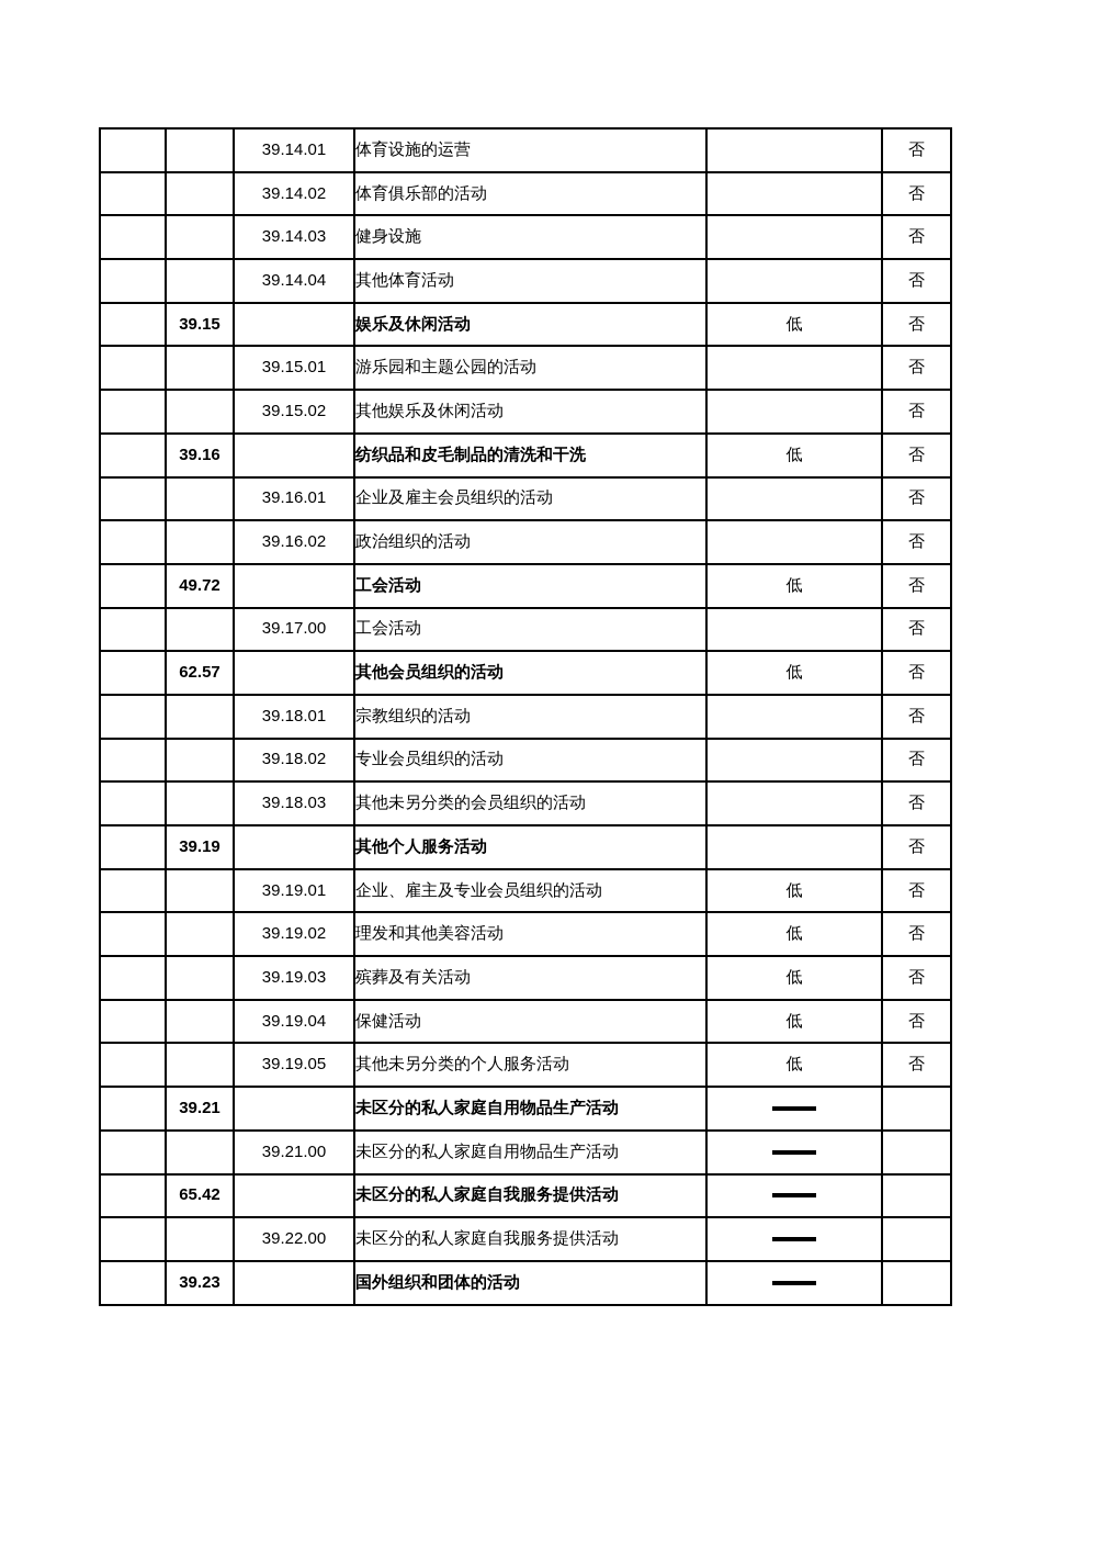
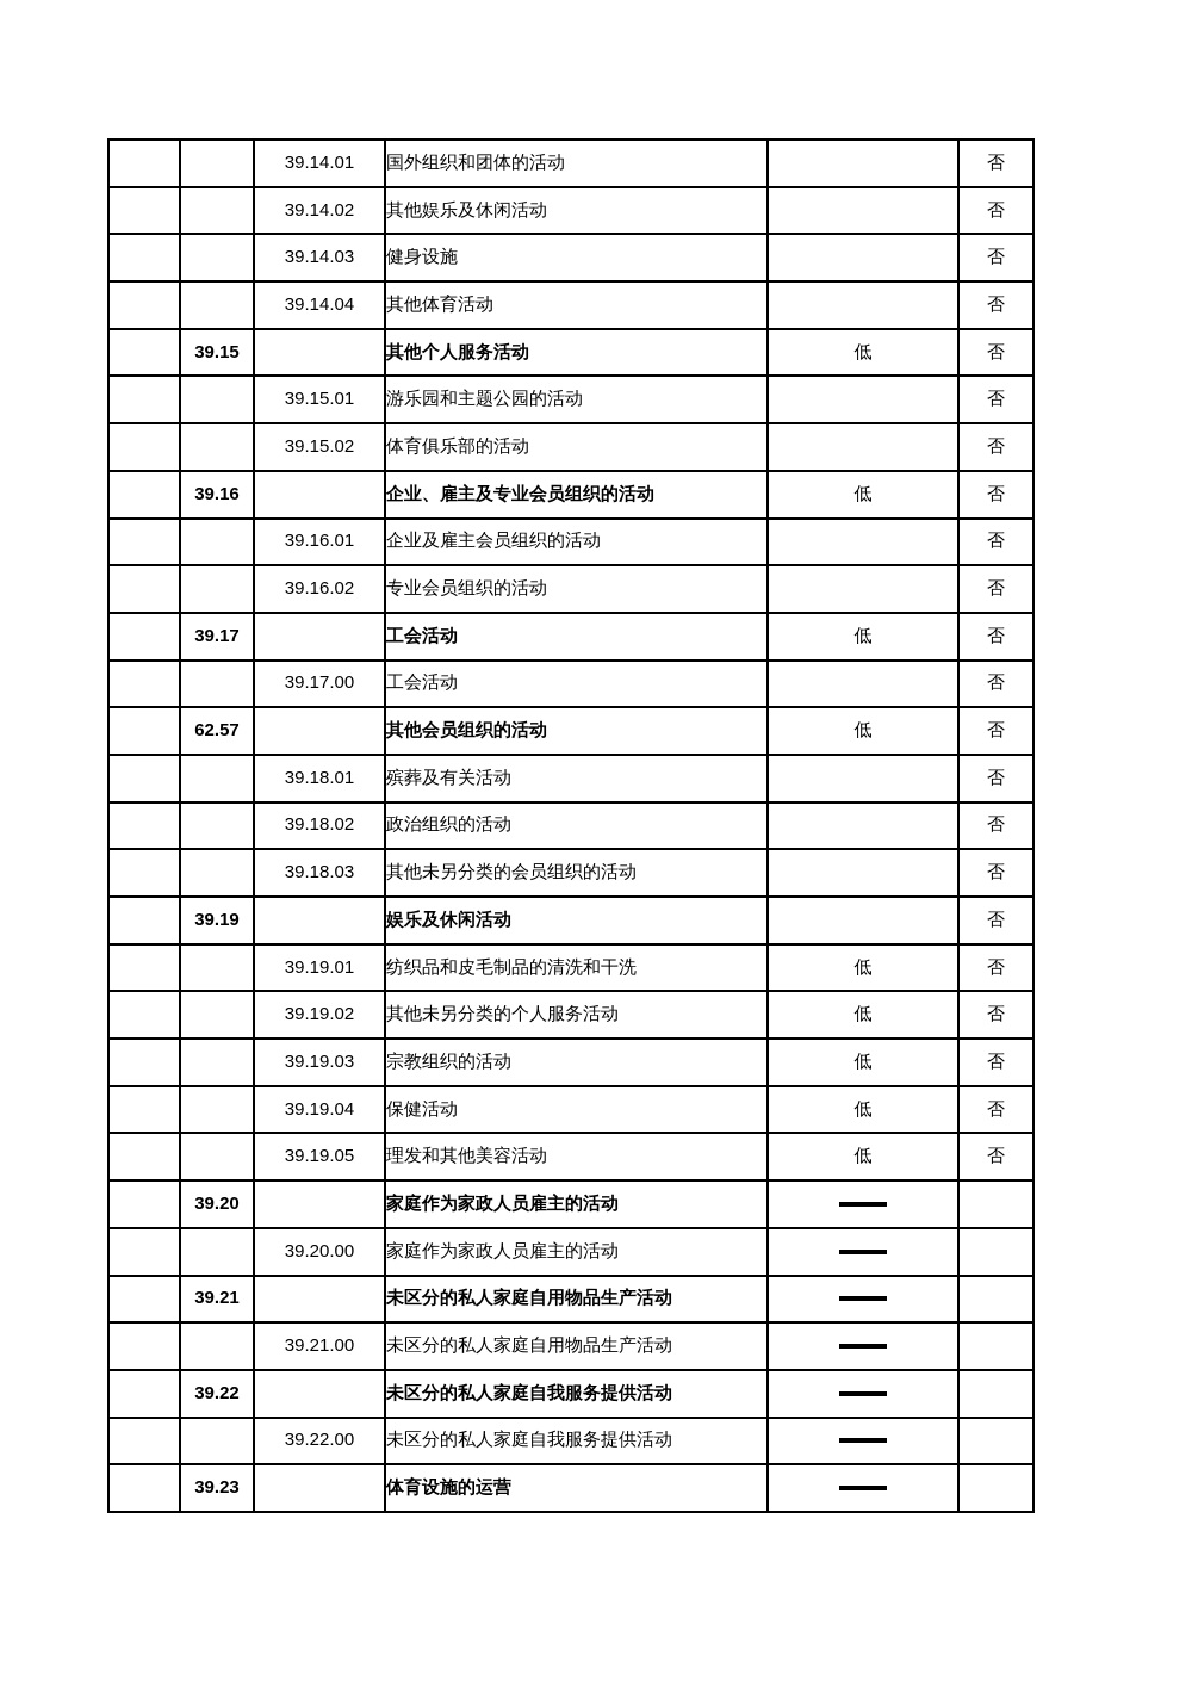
- 		39.14.01	体育设施的运营		否
+ 		39.14.01	国外组织和团体的活动		否
- 		39.14.02	体育俱乐部的活动		否
+ 		39.14.02	其他娱乐及休闲活动		否
  		39.14.03	健身设施		否
  		39.14.04	其他体育活动		否
- 	39.15		娱乐及休闲活动	低	否
+ 	39.15		其他个人服务活动	低	否
  		39.15.01	游乐园和主题公园的活动		否
- 		39.15.02	其他娱乐及休闲活动		否
+ 		39.15.02	体育俱乐部的活动		否
- 	39.16		纺织品和皮毛制品的清洗和干洗	低	否
+ 	39.16		企业、雇主及专业会员组织的活动	低	否
  		39.16.01	企业及雇主会员组织的活动		否
- 		39.16.02	政治组织的活动		否
+ 		39.16.02	专业会员组织的活动		否
- 	49.72		工会活动	低	否
+ 	39.17		工会活动	低	否
  		39.17.00	工会活动		否
  	62.57		其他会员组织的活动	低	否
- 		39.18.01	宗教组织的活动		否
+ 		39.18.01	殡葬及有关活动		否
- 		39.18.02	专业会员组织的活动		否
+ 		39.18.02	政治组织的活动		否
  		39.18.03	其他未另分类的会员组织的活动		否
- 	39.19		其他个人服务活动		否
+ 	39.19		娱乐及休闲活动		否
- 		39.19.01	企业、雇主及专业会员组织的活动	低	否
+ 		39.19.01	纺织品和皮毛制品的清洗和干洗	低	否
- 		39.19.02	理发和其他美容活动	低	否
+ 		39.19.02	其他未另分类的个人服务活动	低	否
- 		39.19.03	殡葬及有关活动	低	否
+ 		39.19.03	宗教组织的活动	低	否
  		39.19.04	保健活动	低	否
- 		39.19.05	其他未另分类的个人服务活动	低	否
+ 		39.19.05	理发和其他美容活动	低	否
+ 	39.20		家庭作为家政人员雇主的活动
+ 		39.20.00	家庭作为家政人员雇主的活动
  	39.21		未区分的私人家庭自用物品生产活动
  		39.21.00	未区分的私人家庭自用物品生产活动
- 	65.42		未区分的私人家庭自我服务提供活动
+ 	39.22		未区分的私人家庭自我服务提供活动
  		39.22.00	未区分的私人家庭自我服务提供活动
- 	39.23		国外组织和团体的活动
+ 	39.23		体育设施的运营
